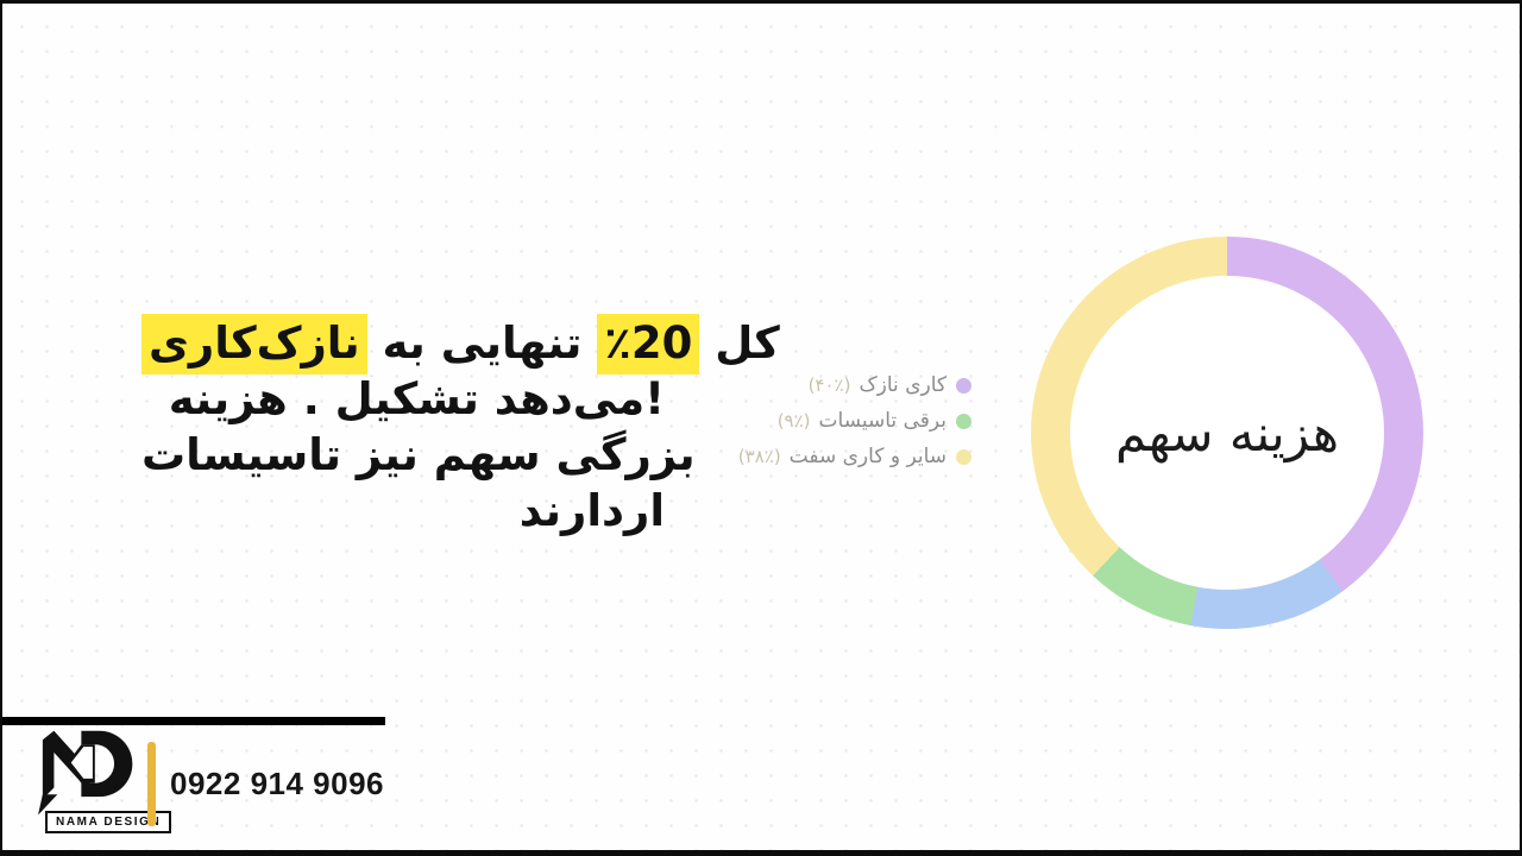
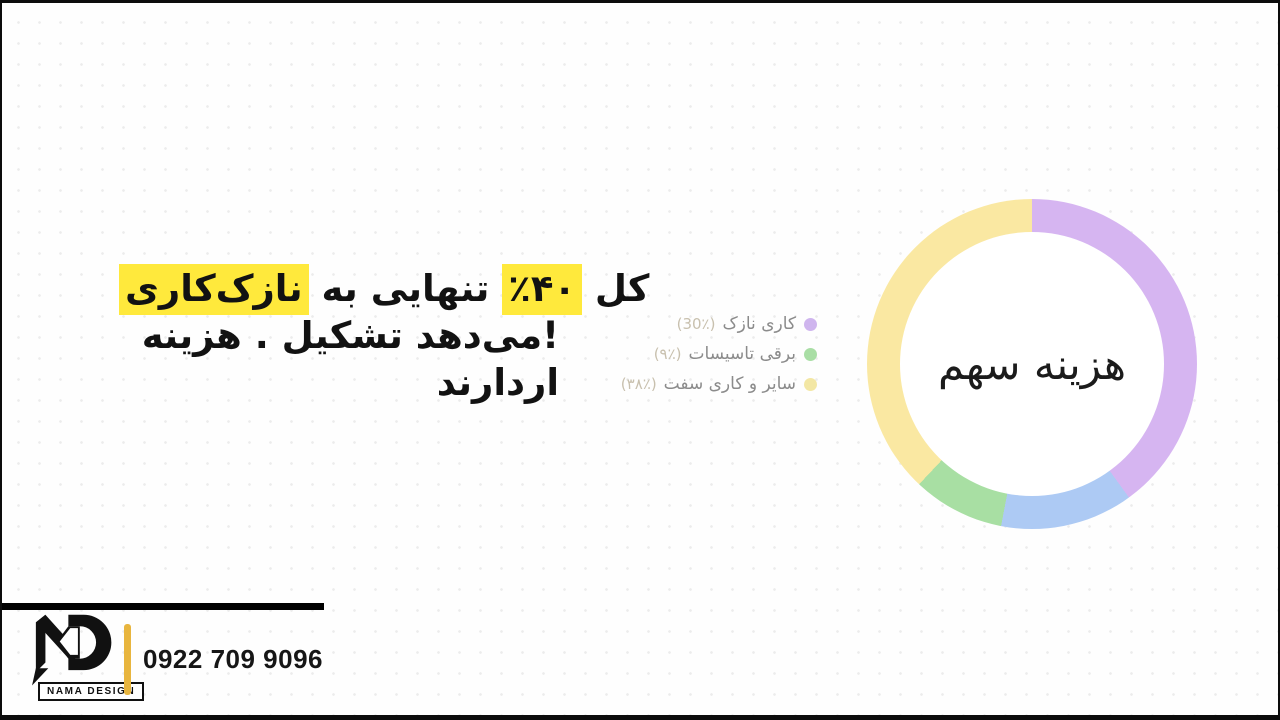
- نازک‌کاری به تنهایی ٪20 کل
+ نازک‌کاری به تنهایی ٪۴۰ کل
  هزینه . تشکیل می‌دهد !
- تاسیسات نیز سهم بزرگی
  دارند را
- (۴۰٪)
+ (30٪)
  نازک کاری
  (۹٪)
  تاسیسات برقی
  (۳۸٪)
  سفت کاری و سایر
  سهم هزینه
  NAMA DESIG
- 0922 914 9096
+ 0922 709 9096
